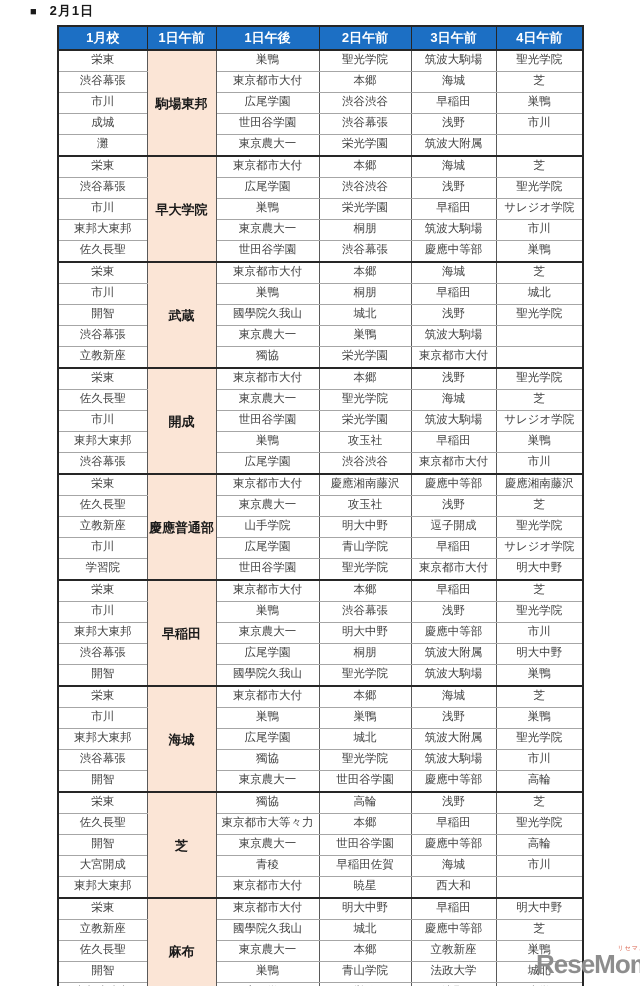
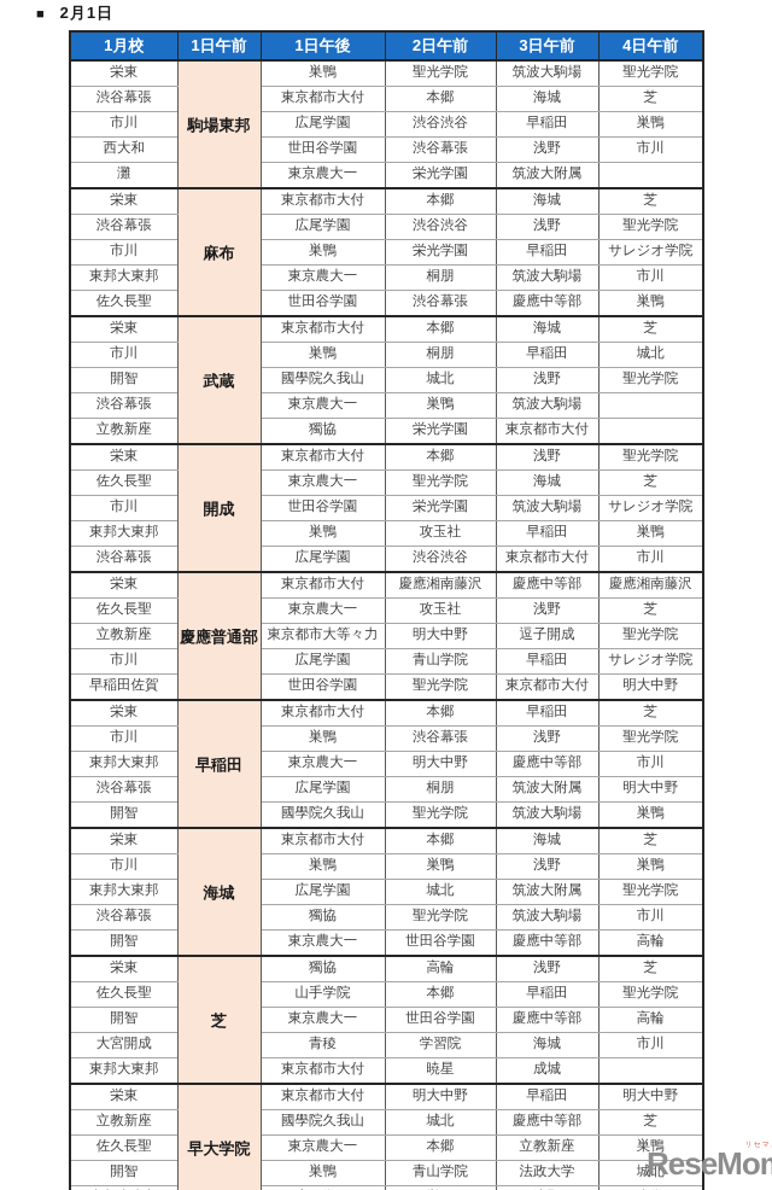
  ■ 2月1日
  1月校	1日午前	1日午後	2日午前	3日午前	4日午前
  栄東	駒場東邦	巣鴨	聖光学院	筑波大駒場	聖光学院
  渋谷幕張	東京都市大付	本郷	海城	芝
  市川	広尾学園	渋谷渋谷	早稲田	巣鴨
- 成城	世田谷学園	渋谷幕張	浅野	市川
+ 西大和	世田谷学園	渋谷幕張	浅野	市川
  灘	東京農大一	栄光学園	筑波大附属
- 栄東	早大学院	東京都市大付	本郷	海城	芝
+ 栄東	麻布	東京都市大付	本郷	海城	芝
  渋谷幕張	広尾学園	渋谷渋谷	浅野	聖光学院
  市川	巣鴨	栄光学園	早稲田	サレジオ学院
  東邦大東邦	東京農大一	桐朋	筑波大駒場	市川
  佐久長聖	世田谷学園	渋谷幕張	慶應中等部	巣鴨
  栄東	武蔵	東京都市大付	本郷	海城	芝
  市川	巣鴨	桐朋	早稲田	城北
  開智	國學院久我山	城北	浅野	聖光学院
  渋谷幕張	東京農大一	巣鴨	筑波大駒場
  立教新座	獨協	栄光学園	東京都市大付
  栄東	開成	東京都市大付	本郷	浅野	聖光学院
  佐久長聖	東京農大一	聖光学院	海城	芝
  市川	世田谷学園	栄光学園	筑波大駒場	サレジオ学院
  東邦大東邦	巣鴨	攻玉社	早稲田	巣鴨
  渋谷幕張	広尾学園	渋谷渋谷	東京都市大付	市川
  栄東	慶應普通部	東京都市大付	慶應湘南藤沢	慶應中等部	慶應湘南藤沢
  佐久長聖	東京農大一	攻玉社	浅野	芝
- 立教新座	山手学院	明大中野	逗子開成	聖光学院
+ 立教新座	東京都市大等々力	明大中野	逗子開成	聖光学院
  市川	広尾学園	青山学院	早稲田	サレジオ学院
- 学習院	世田谷学園	聖光学院	東京都市大付	明大中野
+ 早稲田佐賀	世田谷学園	聖光学院	東京都市大付	明大中野
  栄東	早稲田	東京都市大付	本郷	早稲田	芝
  市川	巣鴨	渋谷幕張	浅野	聖光学院
  東邦大東邦	東京農大一	明大中野	慶應中等部	市川
  渋谷幕張	広尾学園	桐朋	筑波大附属	明大中野
  開智	國學院久我山	聖光学院	筑波大駒場	巣鴨
  栄東	海城	東京都市大付	本郷	海城	芝
  市川	巣鴨	巣鴨	浅野	巣鴨
  東邦大東邦	広尾学園	城北	筑波大附属	聖光学院
  渋谷幕張	獨協	聖光学院	筑波大駒場	市川
  開智	東京農大一	世田谷学園	慶應中等部	高輪
  栄東	芝	獨協	高輪	浅野	芝
- 佐久長聖	東京都市大等々力	本郷	早稲田	聖光学院
+ 佐久長聖	山手学院	本郷	早稲田	聖光学院
  開智	東京農大一	世田谷学園	慶應中等部	高輪
- 大宮開成	青稜	早稲田佐賀	海城	市川
+ 大宮開成	青稜	学習院	海城	市川
- 東邦大東邦	東京都市大付	暁星	西大和
+ 東邦大東邦	東京都市大付	暁星	成城
- 栄東	麻布	東京都市大付	明大中野	早稲田	明大中野
+ 栄東	早大学院	東京都市大付	明大中野	早稲田	明大中野
  立教新座	國學院久我山	城北	慶應中等部	芝
  佐久長聖	東京農大一	本郷	立教新座	巣鴨
  開智	巣鴨	青山学院	法政大学	城北
  ReseMo
